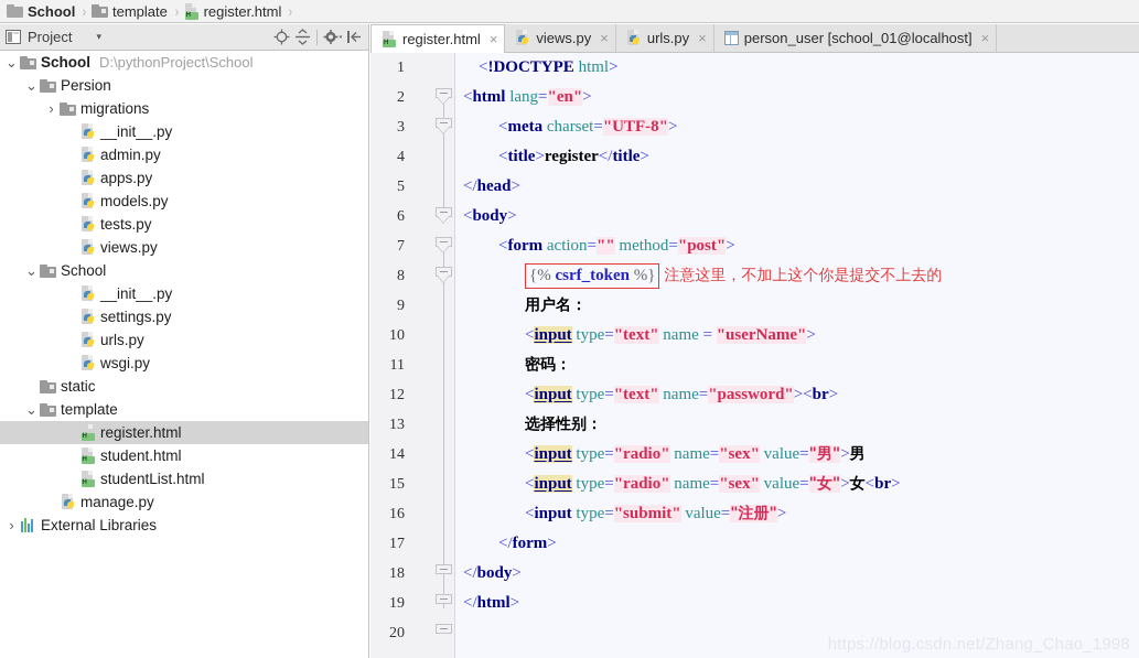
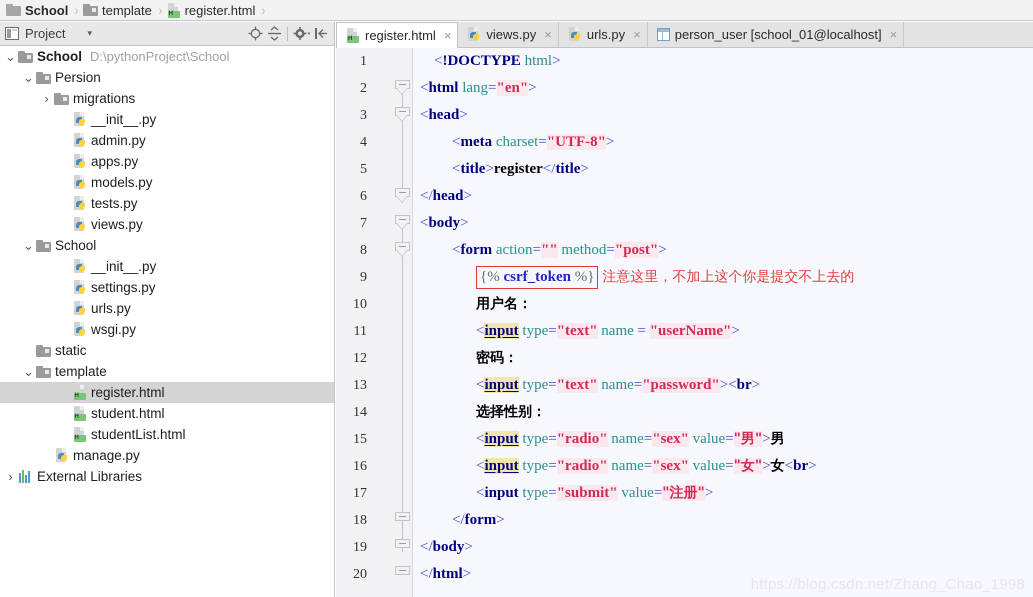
  School
  ›
  template
  ›
  register.html
  ›
  Project
  ▾
  ⌄
  School
  D:\pythonProject\School
  ⌄
  Persion
  ›
  migrations
  __init__.py
  admin.py
  apps.py
  models.py
  tests.py
  views.py
  ⌄
  School
  __init__.py
  settings.py
  urls.py
  wsgi.py
  static
  ⌄
  template
  register.html
  student.html
  studentList.html
  manage.py
  ›
  External Libraries
  register.html
  ×
  views.py
  ×
  urls.py
  ×
  person_user [school_01@localhost]
  ×
  1
  2
  3
  4
  5
  6
  7
  8
  9
  10
  11
  12
  13
  14
  15
  16
  17
  18
  19
  20
  <!DOCTYPE html>
  <html lang="en">
+ <head>
  <meta charset="UTF-8">
  <title>register</title>
  </head>
  <body>
  <form action="" method="post">
  {% csrf_token %} 注意这里，不加上这个你是提交不上去的
  用户名：
  <input type="text" name = "userName">
  密码：
  <input type="text" name="password"><br>
  选择性别：
  <input type="radio" name="sex" value="男">男
  <input type="radio" name="sex" value="女">女<br>
  <input type="submit" value="注册">
  </form>
  </body>
  </html>
